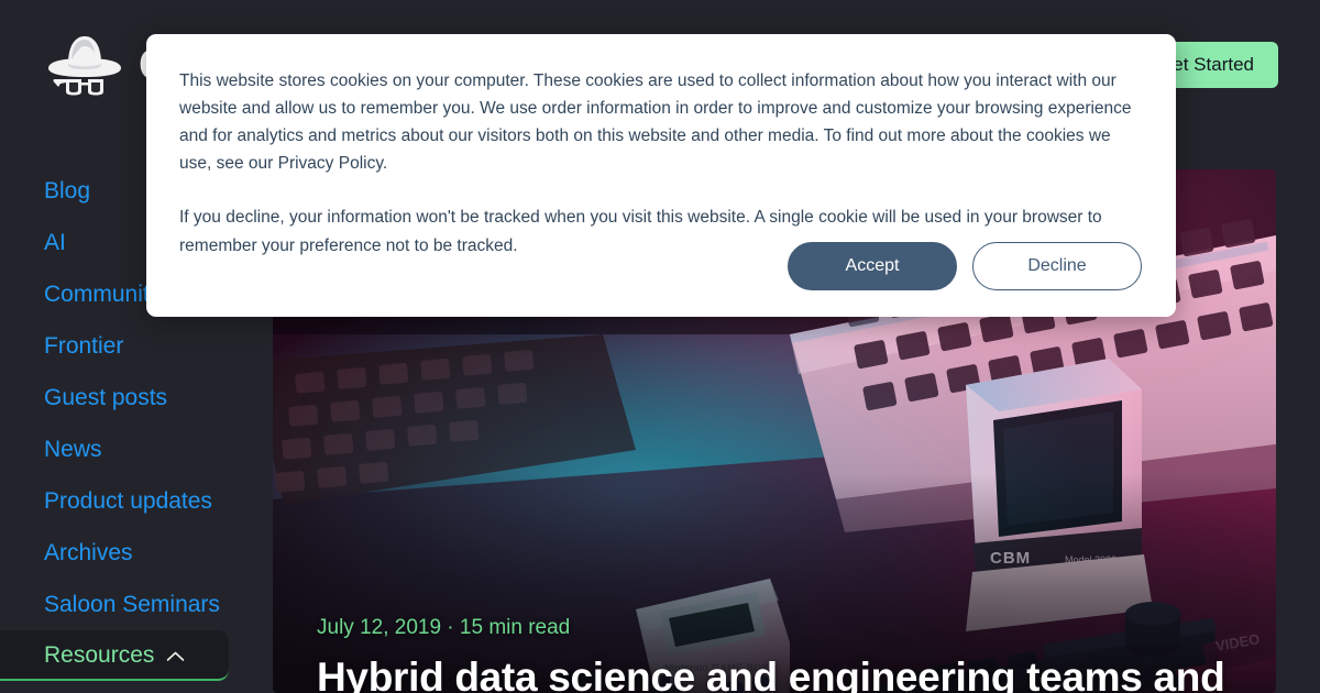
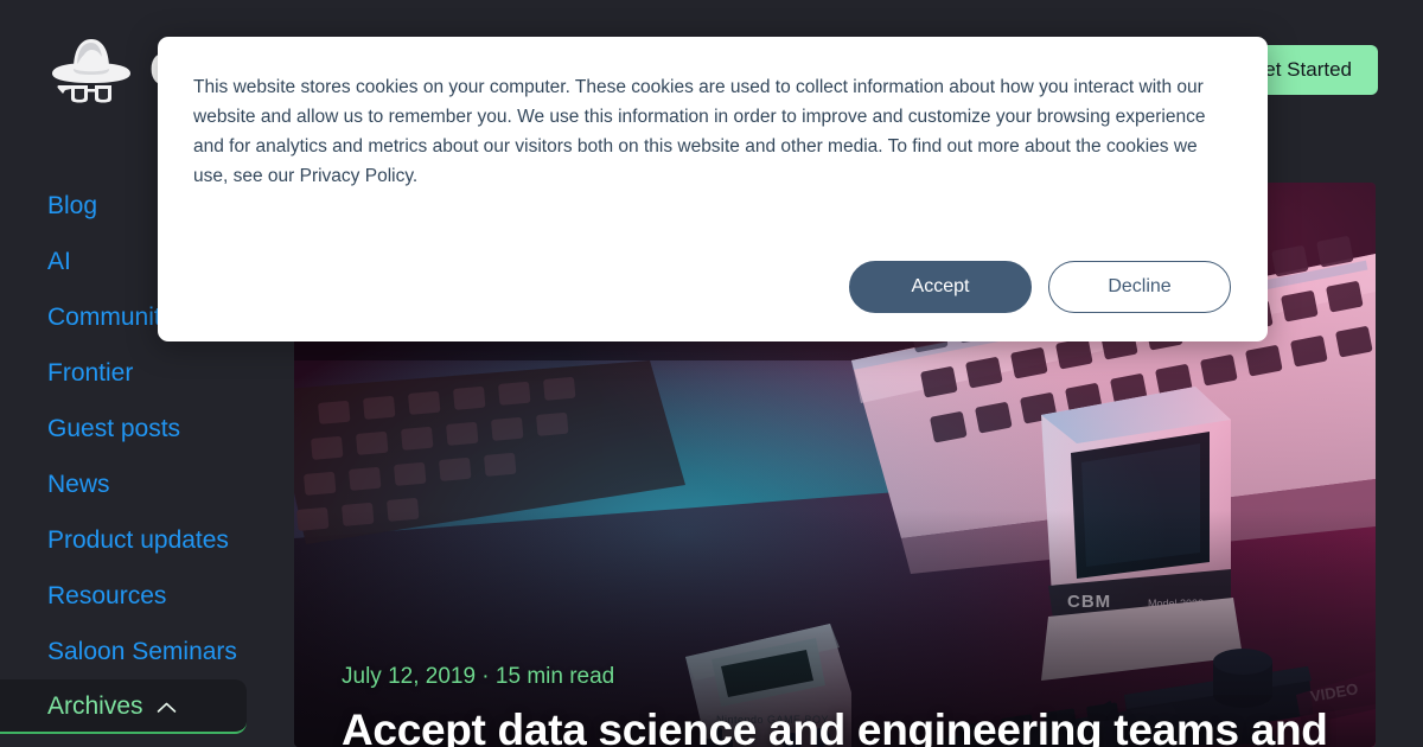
  et Started
  Blog
  AI
  Communi
  Frontier
  Guest posts
  News
  Product updates
- Archives
+ Resources
  Saloon Seminars
- Resources
+ Archives
  July 12, 2019 · 15 min read
- Hybrid data science and engineering teams and
+ Accept data science and engineering teams and
- This website stores cookies on your computer. These cookies are used to collect information about how you interact with our website and allow us to remember you. We use order information in order to improve and customize your browsing experience and for analytics and metrics about our visitors both on this website and other media. To find out more about the cookies we use, see our Privacy Policy.
+ This website stores cookies on your computer. These cookies are used to collect information about how you interact with our website and allow us to remember you. We use this information in order to improve and customize your browsing experience and for analytics and metrics about our visitors both on this website and other media. To find out more about the cookies we use, see our Privacy Policy.
- If you decline, your information won't be tracked when you visit this website. A single cookie will be used in your browser to remember your preference not to be tracked.
  Accept
  Decline
